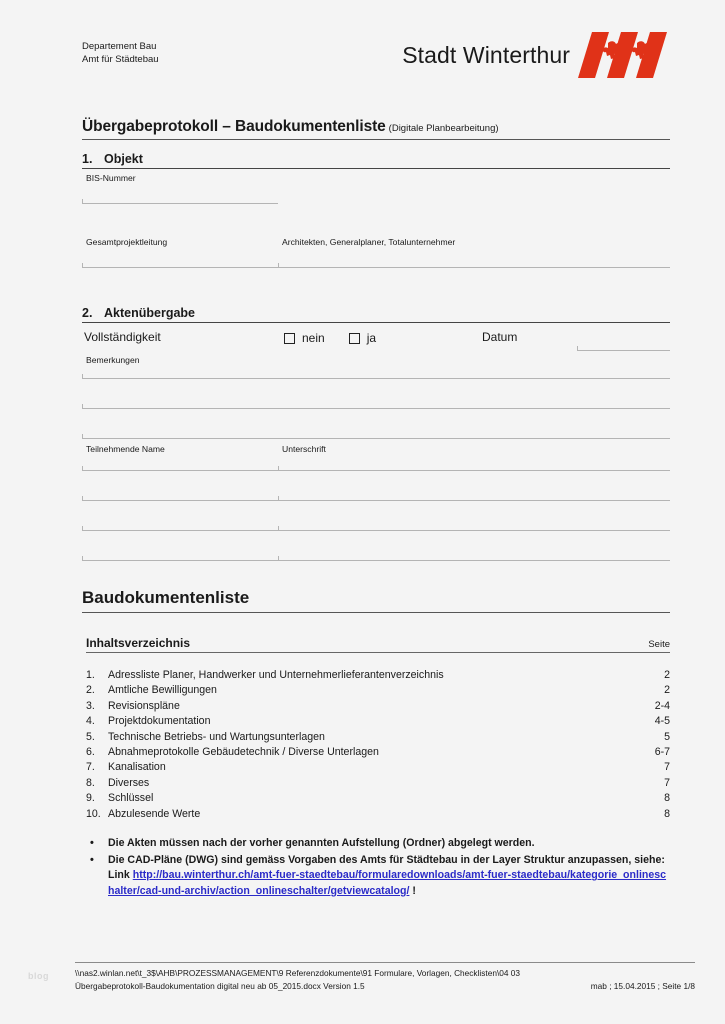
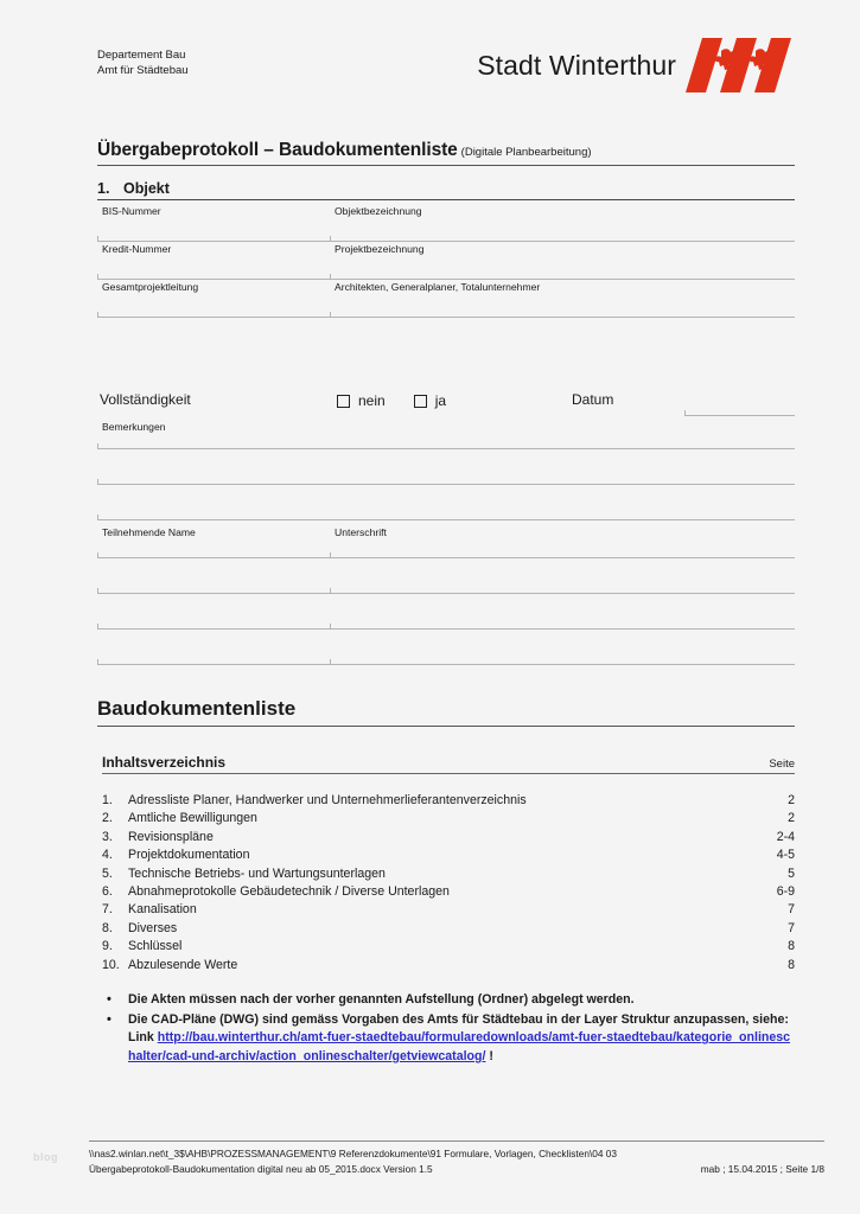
  Departement Bau
  Amt für Städtebau
  Stadt Winterthur
  Übergabeprotokoll – Baudokumentenliste (Digitale Planbearbeitung)
  1. Objekt
  BIS-Nummer
+ Objektbezeichnung
+ Kredit-Nummer
+ Projektbezeichnung
  Gesamtprojektleitung
  Architekten, Generalplaner, Totalunternehmer
- 2. Aktenübergabe
  Vollständigkeit
  nein
  ja
  Datum
  Bemerkungen
  Teilnehmende Name
  Unterschrift
  Baudokumentenliste
  Inhaltsverzeichnis
  Seite
  1.
  Adressliste Planer, Handwerker und Unternehmerlieferantenverzeichnis
  2
  2.
  Amtliche Bewilligungen
  2
  3.
  Revisionspläne
  2-4
  4.
  Projektdokumentation
  4-5
  5.
  Technische Betriebs- und Wartungsunterlagen
  5
  6.
  Abnahmeprotokolle Gebäudetechnik / Diverse Unterlagen
- 6-7
+ 6-9
  7.
  Kanalisation
  7
  8.
  Diverses
  7
  9.
  Schlüssel
  8
  10.
  Abzulesende Werte
  8
  •
  Die Akten müssen nach der vorher genannten Aufstellung (Ordner) abgelegt werden.
  •
  Die CAD-Pläne (DWG) sind gemäss Vorgaben des Amts für Städtebau in der Layer Struktur anzupassen, siehe: Link http://bau.winterthur.ch/amt-fuer-staedtebau/formularedownloads/amt-fuer-staedtebau/kategorie_onlineschalter/cad-und-archiv/action_onlineschalter/getviewcatalog/ !
  blog
  \\nas2.winlan.net\t_3$\AHB\PROZESSMANAGEMENT\9 Referenzdokumente\91 Formulare, Vorlagen, Checklisten\04 03
  Übergabeprotokoll-Baudokumentation digital neu ab 05_2015.docx Version 1.5
  mab ; 15.04.2015 ; Seite 1/8
